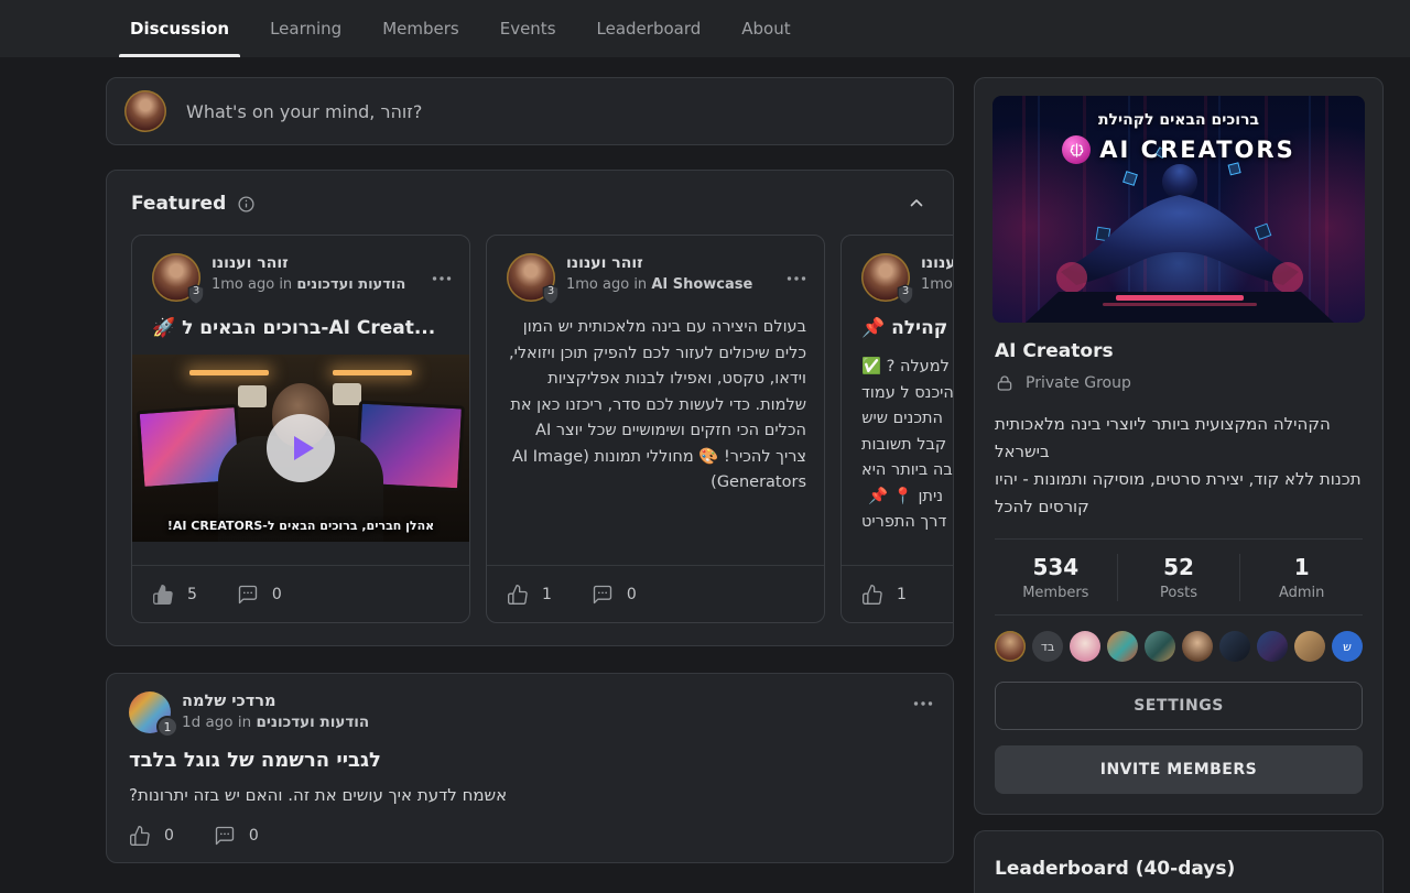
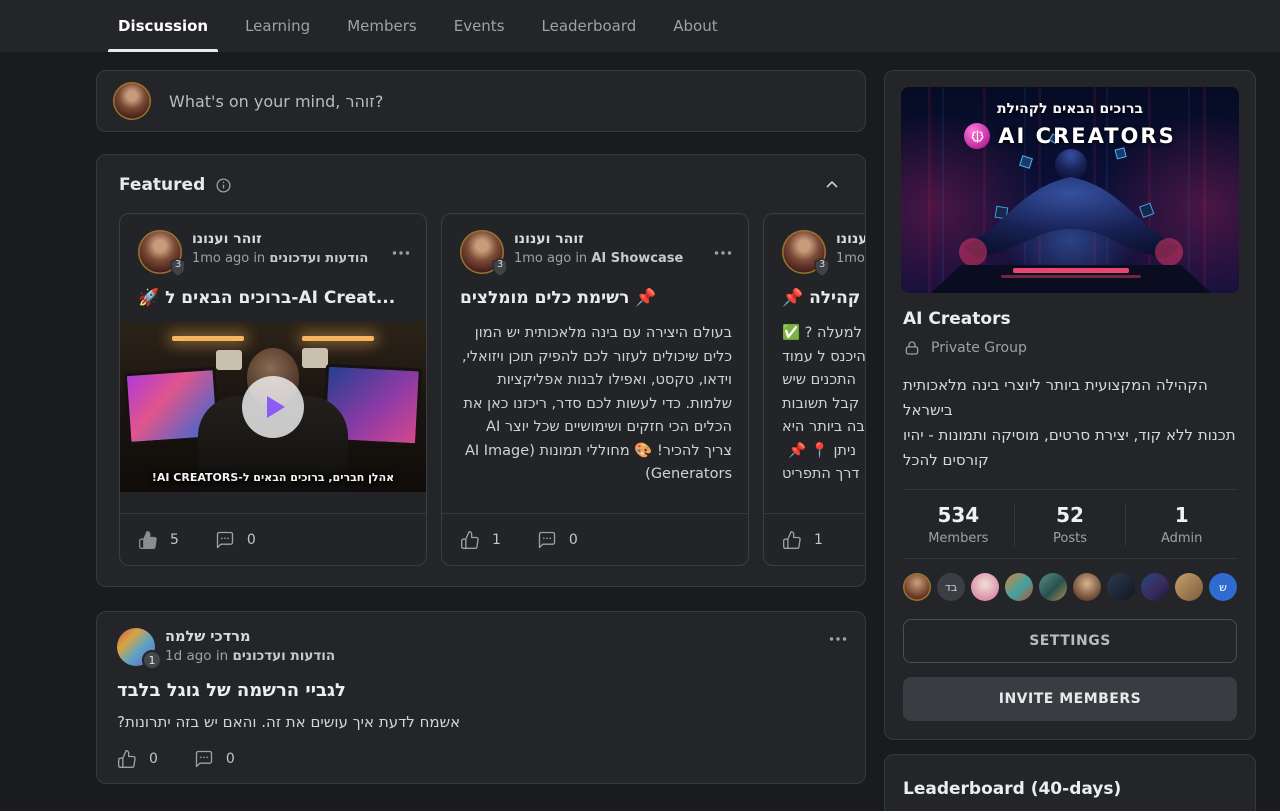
  Discussion
  Learning
  Members
  Events
  Leaderboard
  About
  What's on your mind, זוהר?
  Featured
  3
  זוהר וענונו
  1mo ago in הודעות ועדכונים
  🚀 ברוכים הבאים ל-AI Creat...
  אהלן חברים, ברוכים הבאים ל-AI CREATORS!
  5
  0
  3
  זוהר וענונו
  1mo ago in AI Showcase
+ 📌 רשימת כלים מומלצים
  בעולם היצירה עם בינה מלאכותית יש המון כלים שיכולים לעזור לכם להפיק תוכן ויזואלי, וידאו, טקסט, ואפילו לבנות אפליקציות שלמות. כדי לעשות לכם סדר, ריכזנו כאן את הכלים הכי חזקים ושימושיים שכל יוצר AI צריך להכיר! 🎨 מחוללי תמונות (AI Image Generators)
  1
  0
  3
  1mo
  📌 קהילה
  ✅ ? למעלה
  היכנס ל עמוד
  התכנים שיש
  קבל תשובות
  בה ביותר היא
  📌 📍 ניתן
  דרך התפריט
  1
  1
  מרדכי שלמה
  1d ago in הודעות ועדכונים
  לגביי הרשמה של גוגל בלבד
  אשמח לדעת איך עושים את זה. והאם יש בזה יתרונות?
  0
  0
  ברוכים הבאים לקהילת
  AI CREATORS
  AI Creators
  Private Group
  הקהילה המקצועית ביותר ליוצרי בינה מלאכותית בישראל
  תכנות ללא קוד, יצירת סרטים, מוסיקה ותמונות - יהיו קורסים להכל
  534
  Members
  52
  Posts
  1
  Admin
  בד
  ש
  SETTINGS
  INVITE MEMBERS
  Leaderboard (40-days)
